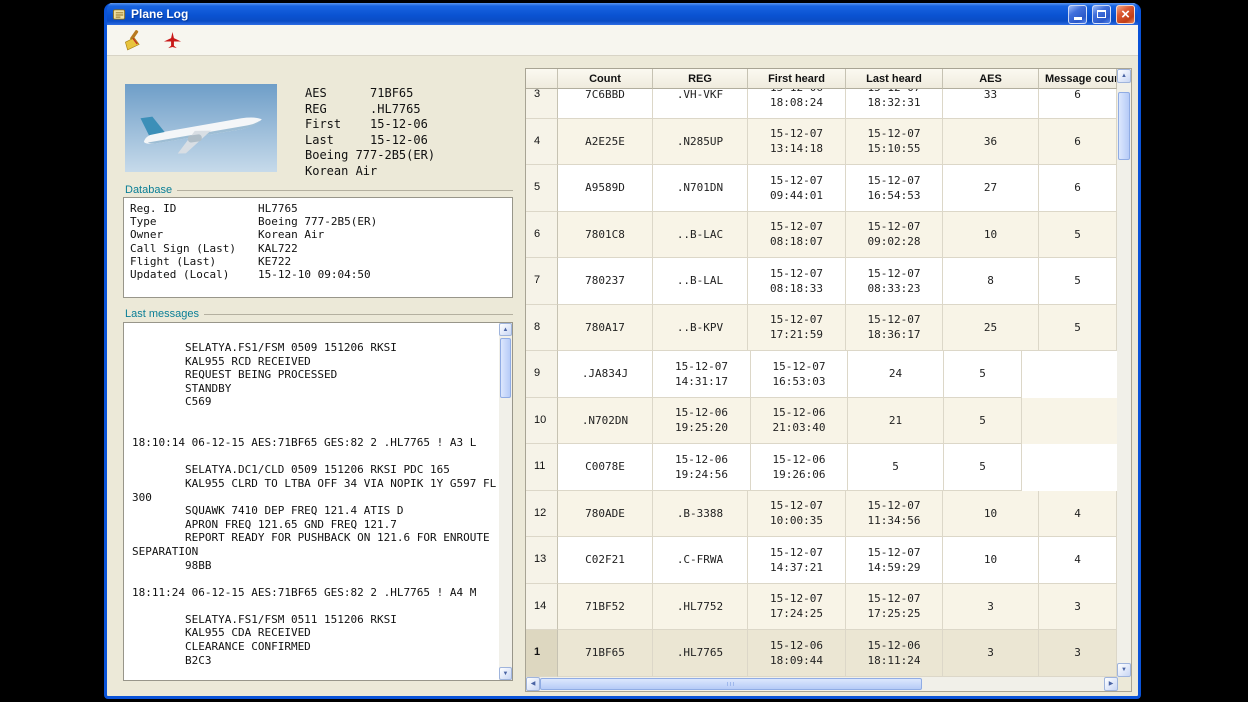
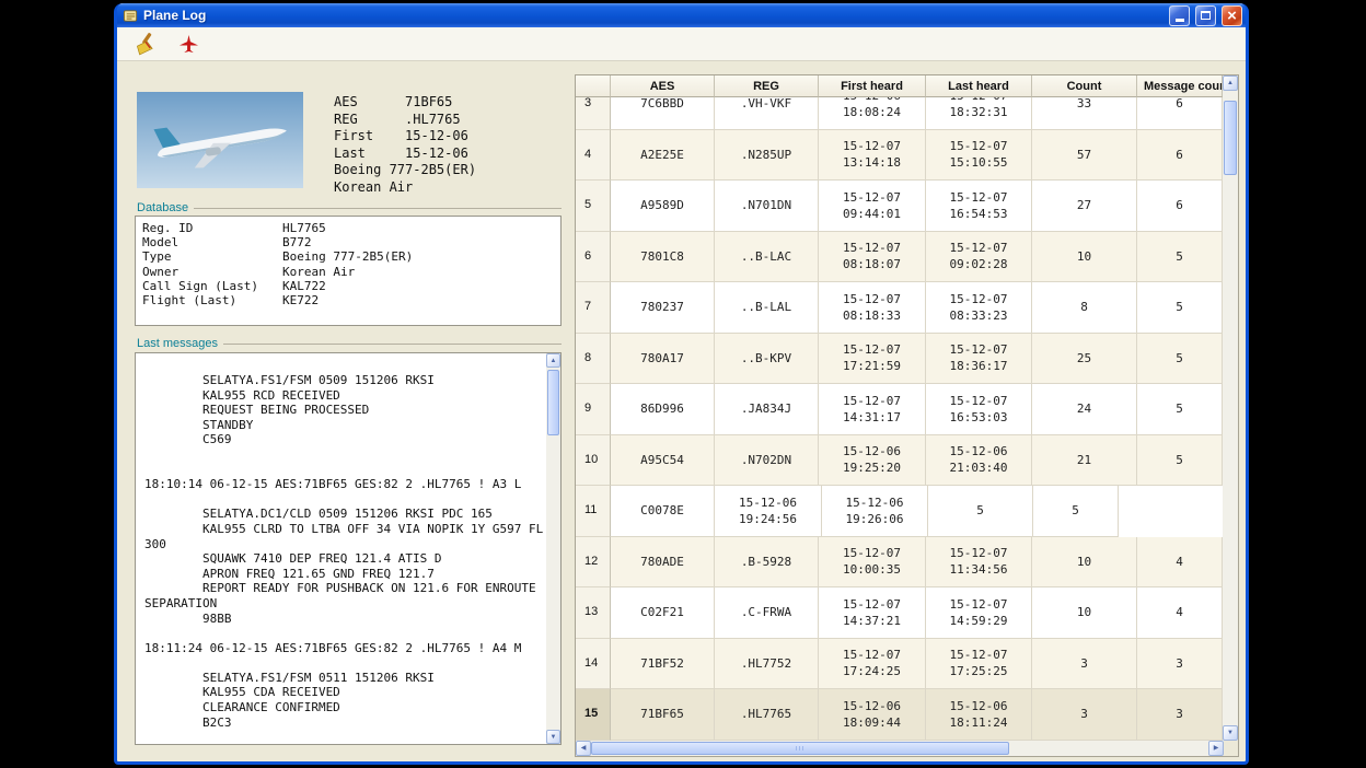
  Plane Log
  AES 71BF65
  REG .HL7765
  First 15-12-06
  Last 15-12-06
  Boeing 777-2B5(ER)
  Korean Air
  Database
  Reg. ID
  HL7765
+ Model
+ B772
  Type
  Boeing 777-2B5(ER)
  Owner
  Korean Air
  Call Sign (Last)
  KAL722
  Flight (Last)
  KE722
- Updated (Local)
- 15-12-10 09:04:50
  Last messages
  SELATYA.FS1/FSM 0509 151206 RKSI
  KAL955 RCD RECEIVED
  REQUEST BEING PROCESSED
  STANDBY
  C569
  18:10:14 06-12-15 AES:71BF65 GES:82 2 .HL7765 ! A3 L
  SELATYA.DC1/CLD 0509 151206 RKSI PDC 165
  KAL955 CLRD TO LTBA OFF 34 VIA NOPIK 1Y G597 FL
  300
  SQUAWK 7410 DEP FREQ 121.4 ATIS D
  APRON FREQ 121.65 GND FREQ 121.7
  REPORT READY FOR PUSHBACK ON 121.6 FOR ENROUTE
  SEPARATION
  98BB
  18:11:24 06-12-15 AES:71BF65 GES:82 2 .HL7765 ! A4 M
  SELATYA.FS1/FSM 0511 151206 RKSI
  KAL955 CDA RECEIVED
  CLEARANCE CONFIRMED
  B2C3
- Count
+ AES
  REG
  First heard
  Last heard
- AES
+ Count
  Message cou
  3
  7C6BBD
  .VH-VKF
  18:08:24
  18:32:31
  33
  6
  4
  A2E25E
  .N285UP
  15-12-07
  13:14:18
  15-12-07
  15:10:55
- 36
+ 57
  6
  5
  A9589D
  .N701DN
  15-12-07
  09:44:01
  15-12-07
  16:54:53
  27
  6
  6
  7801C8
  ..B-LAC
  15-12-07
  08:18:07
  15-12-07
  09:02:28
  10
  5
  7
  780237
  ..B-LAL
  15-12-07
  08:18:33
  15-12-07
  08:33:23
  8
  5
  8
  780A17
  ..B-KPV
  15-12-07
  17:21:59
  15-12-07
  18:36:17
  25
  5
  9
+ 86D996
  .JA834J
  15-12-07
  14:31:17
  15-12-07
  16:53:03
  24
  5
  10
+ A95C54
  .N702DN
  15-12-06
  19:25:20
  15-12-06
  21:03:40
  21
  5
  11
  C0078E
  15-12-06
  19:24:56
  15-12-06
  19:26:06
  5
  5
  12
  780ADE
- .B-3388
+ .B-5928
  15-12-07
  10:00:35
  15-12-07
  11:34:56
  10
  4
  13
  C02F21
  .C-FRWA
  15-12-07
  14:37:21
  15-12-07
  14:59:29
  10
  4
  14
  71BF52
  .HL7752
  15-12-07
  17:24:25
  15-12-07
  17:25:25
  3
  3
- 1
+ 15
  71BF65
  .HL7765
  15-12-06
  18:09:44
  15-12-06
  18:11:24
  3
  3
